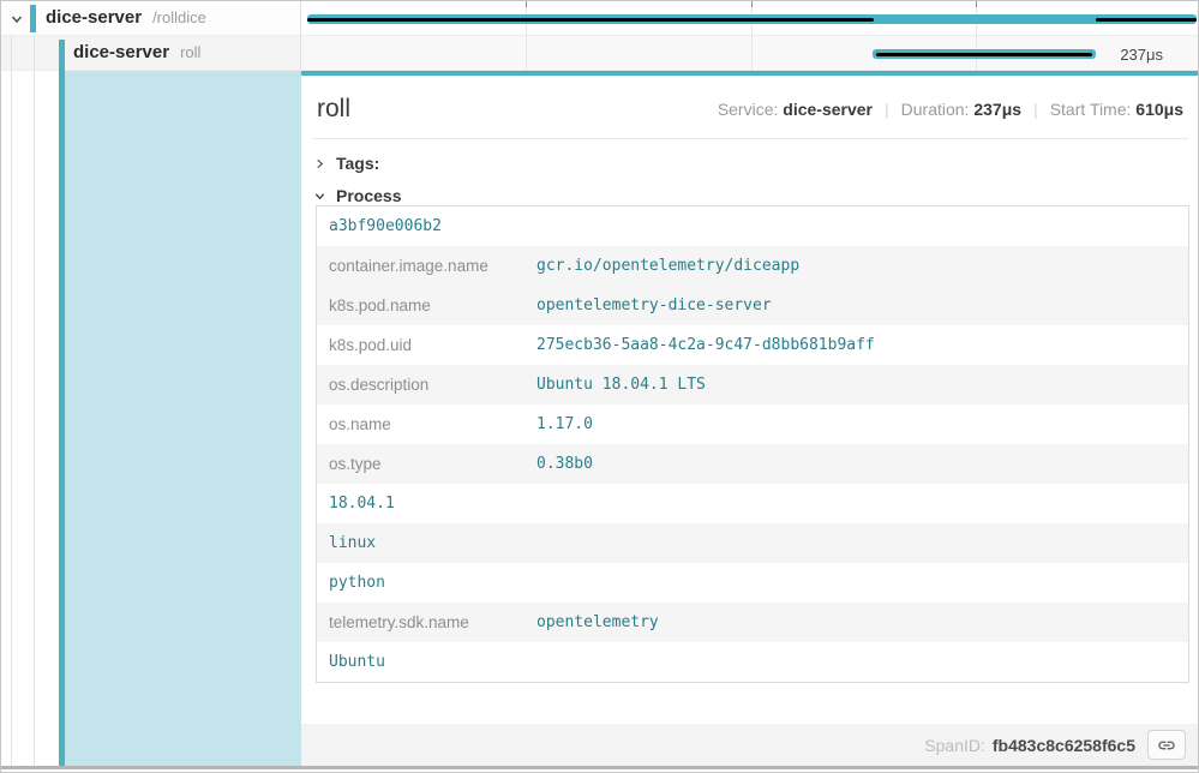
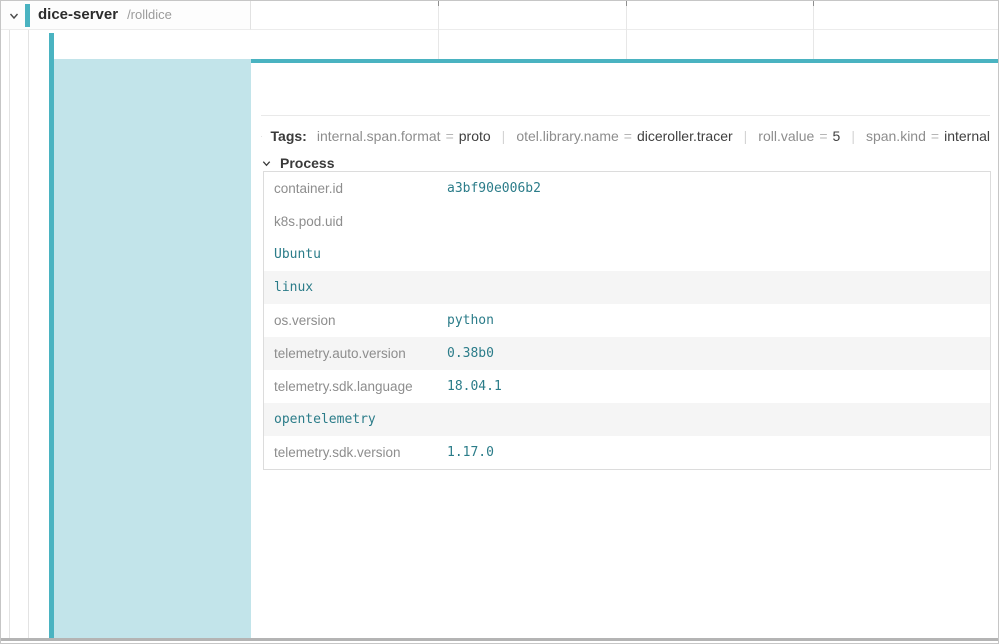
  dice-server /rolldice
- dice-server roll
- 237μs
- roll
- Service: dice-server | Duration: 237μs | Start Time: 610μs
  Tags:
+ internal.span.format = proto | otel.library.name = diceroller.tracer | roll.value = 5 | span.kind = internal
  Process
+ container.id
  a3bf90e006b2
- container.image.name
- gcr.io/opentelemetry/diceapp
- k8s.pod.name
- opentelemetry-dice-server
  k8s.pod.uid
- 275ecb36-5aa8-4c2a-9c47-d8bb681b9aff
- os.description
- Ubuntu 18.04.1 LTS
- os.name
- 1.17.0
+ Ubuntu
- os.type
- 0.38b0
+ linux
+ os.version
- 18.04.1
+ python
+ telemetry.auto.version
- linux
+ 0.38b0
+ telemetry.sdk.language
- python
+ 18.04.1
- telemetry.sdk.name
  opentelemetry
+ telemetry.sdk.version
- Ubuntu
+ 1.17.0
- SpanID:
- fb483c8c6258f6c5
